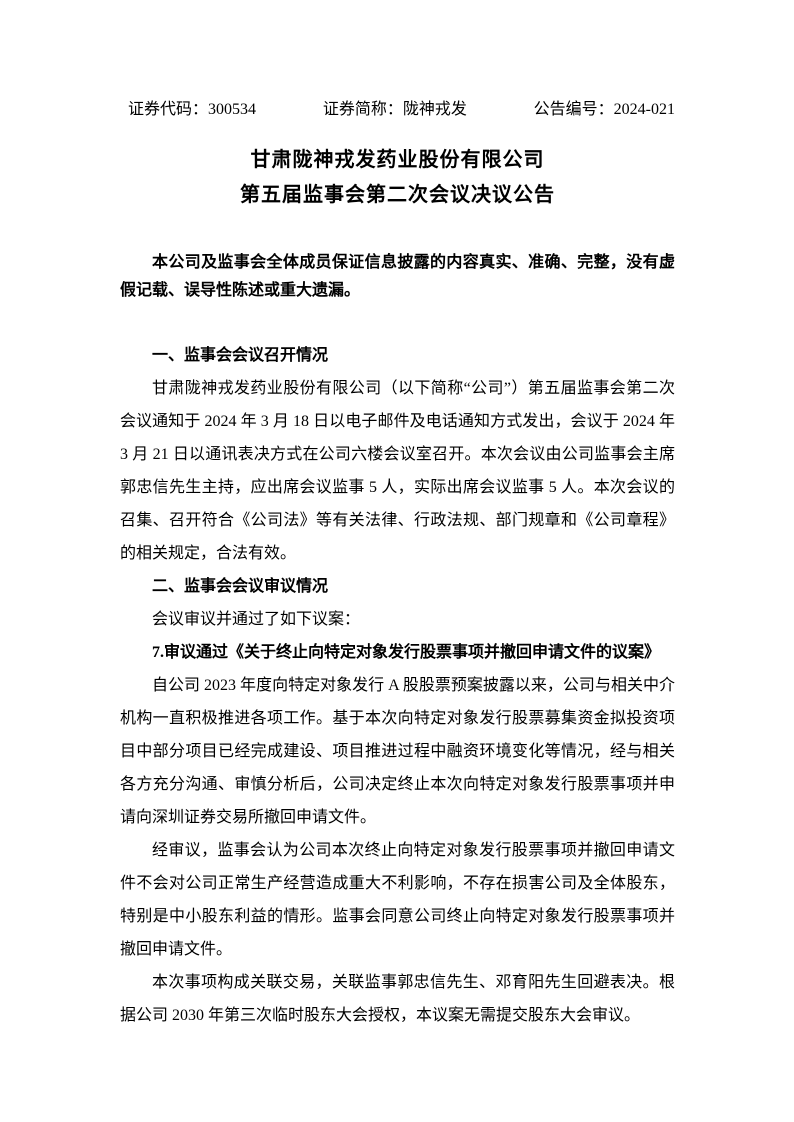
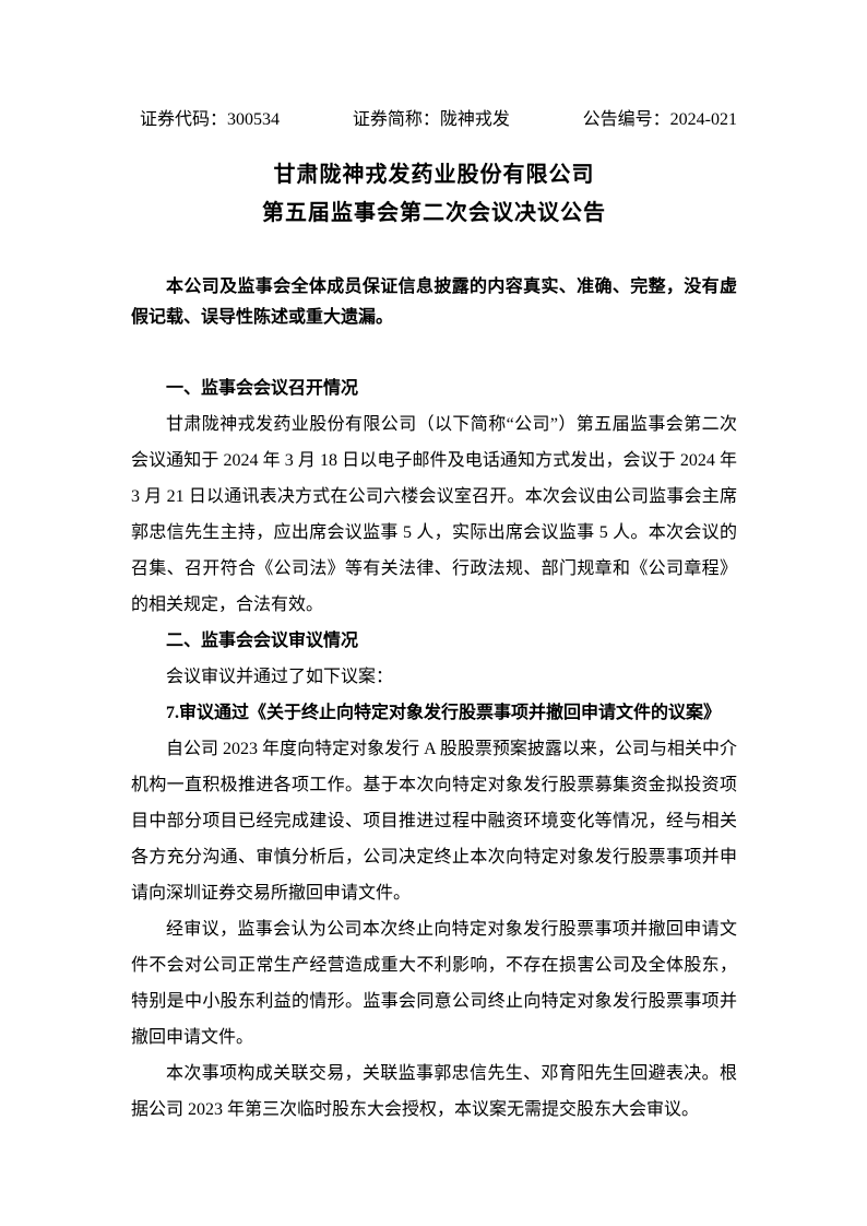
  证券代码：300534
  证券简称：陇神戎发
  公告编号：2024-021
  甘肃陇神戎发药业股份有限公司
  第五届监事会第二次会议决议公告
  本公司及监事会全体成员保证信息披露的内容真实、准确、完整，没有虚假记载、误导性陈述或重大遗漏。
  一、监事会会议召开情况
  甘肃陇神戎发药业股份有限公司（以下简称“公司”）第五届监事会第二次会议通知于 2024 年 3 月 18 日以电子邮件及电话通知方式发出，会议于 2024 年 3 月 21 日以通讯表决方式在公司六楼会议室召开。本次会议由公司监事会主席郭忠信先生主持，应出席会议监事 5 人，实际出席会议监事 5 人。本次会议的召集、召开符合《公司法》等有关法律、行政法规、部门规章和《公司章程》的相关规定，合法有效。
  二、监事会会议审议情况
  会议审议并通过了如下议案：
  7.审议通过《关于终止向特定对象发行股票事项并撤回申请文件的议案》
  自公司 2023 年度向特定对象发行 A 股股票预案披露以来，公司与相关中介机构一直积极推进各项工作。基于本次向特定对象发行股票募集资金拟投资项目中部分项目已经完成建设、项目推进过程中融资环境变化等情况，经与相关各方充分沟通、审慎分析后，公司决定终止本次向特定对象发行股票事项并申请向深圳证券交易所撤回申请文件。
  经审议，监事会认为公司本次终止向特定对象发行股票事项并撤回申请文件不会对公司正常生产经营造成重大不利影响，不存在损害公司及全体股东，特别是中小股东利益的情形。监事会同意公司终止向特定对象发行股票事项并撤回申请文件。
- 本次事项构成关联交易，关联监事郭忠信先生、邓育阳先生回避表决。根据公司 2030 年第三次临时股东大会授权，本议案无需提交股东大会审议。
+ 本次事项构成关联交易，关联监事郭忠信先生、邓育阳先生回避表决。根据公司 2023 年第三次临时股东大会授权，本议案无需提交股东大会审议。
